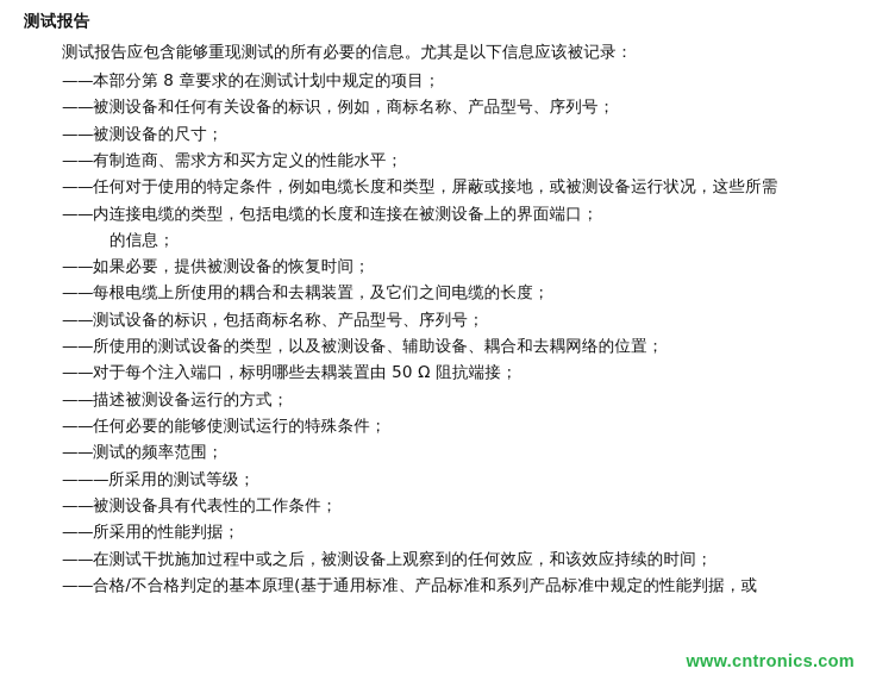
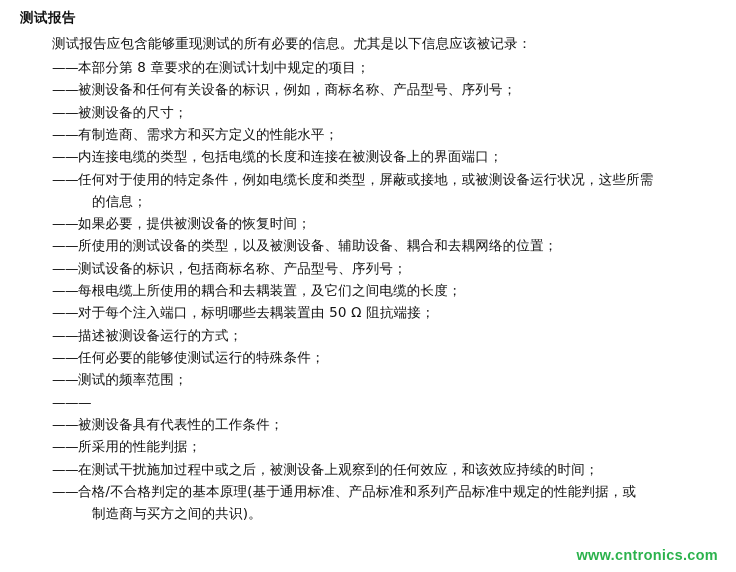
  测试报告
  测试报告应包含能够重现测试的所有必要的信息。尤其是以下信息应该被记录：
  ——
  本部分第 8 章要求的在测试计划中规定的项目；
  ——
  被测设备和任何有关设备的标识，例如，商标名称、产品型号、序列号；
  ——
  被测设备的尺寸；
  ——
  有制造商、需求方和买方定义的性能水平；
  ——
- 任何对于使用的特定条件，例如电缆长度和类型，屏蔽或接地，或被测设备运行状况，这些所需
+ 内连接电缆的类型，包括电缆的长度和连接在被测设备上的界面端口；
  ——
- 内连接电缆的类型，包括电缆的长度和连接在被测设备上的界面端口；
+ 任何对于使用的特定条件，例如电缆长度和类型，屏蔽或接地，或被测设备运行状况，这些所需
  的信息；
  ——
  如果必要，提供被测设备的恢复时间；
  ——
- 每根电缆上所使用的耦合和去耦装置，及它们之间电缆的长度；
+ 所使用的测试设备的类型，以及被测设备、辅助设备、耦合和去耦网络的位置；
  ——
  测试设备的标识，包括商标名称、产品型号、序列号；
  ——
- 所使用的测试设备的类型，以及被测设备、辅助设备、耦合和去耦网络的位置；
+ 每根电缆上所使用的耦合和去耦装置，及它们之间电缆的长度；
  ——
  对于每个注入端口，标明哪些去耦装置由 50 Ω 阻抗端接；
  ——
  描述被测设备运行的方式；
  ——
  任何必要的能够使测试运行的特殊条件；
  ——
  测试的频率范围；
  ———
- 所采用的测试等级；
  ——
  被测设备具有代表性的工作条件；
  ——
  所采用的性能判据；
  ——
  在测试干扰施加过程中或之后，被测设备上观察到的任何效应，和该效应持续的时间；
  ——
  合格/不合格判定的基本原理(基于通用标准、产品标准和系列产品标准中规定的性能判据，或
+ 制造商与买方之间的共识)。
  www.cntronics.com
